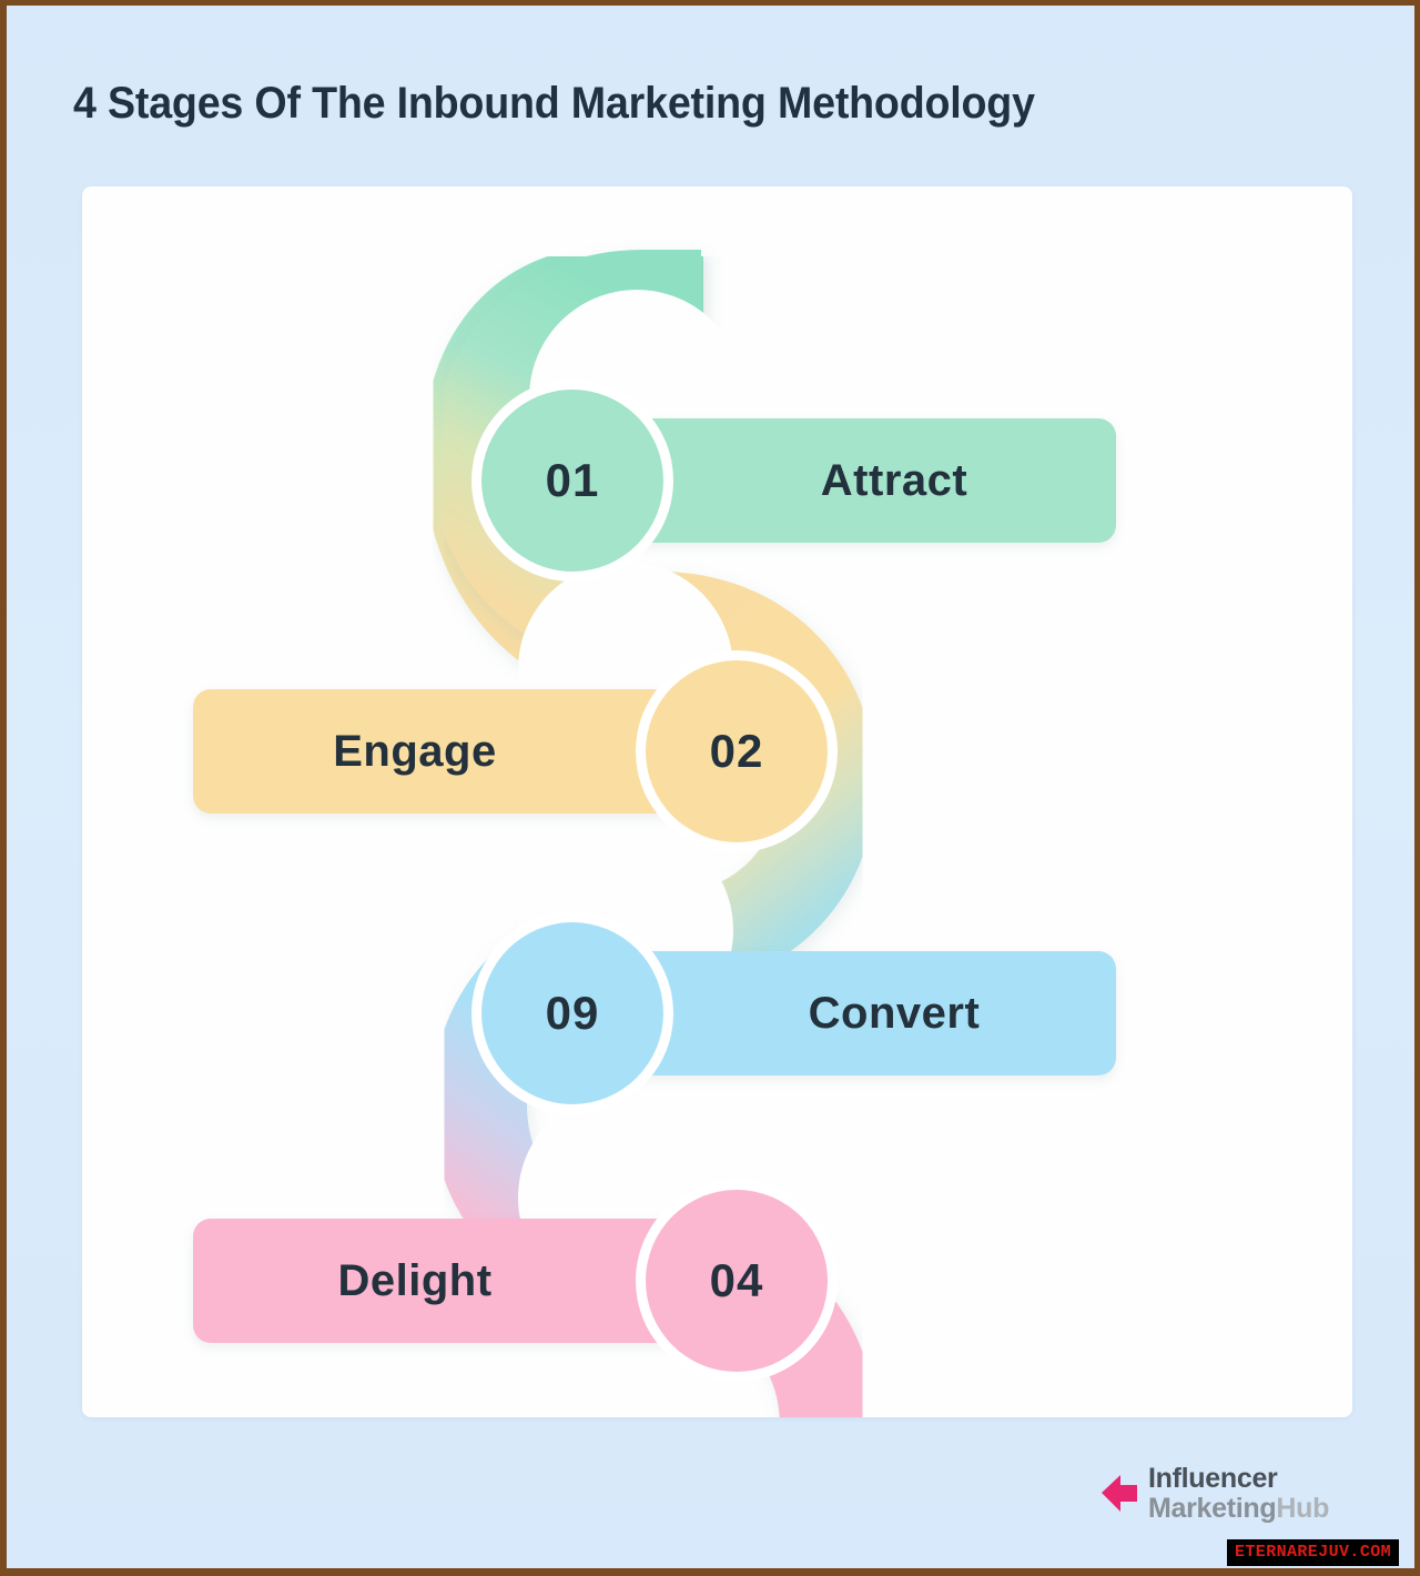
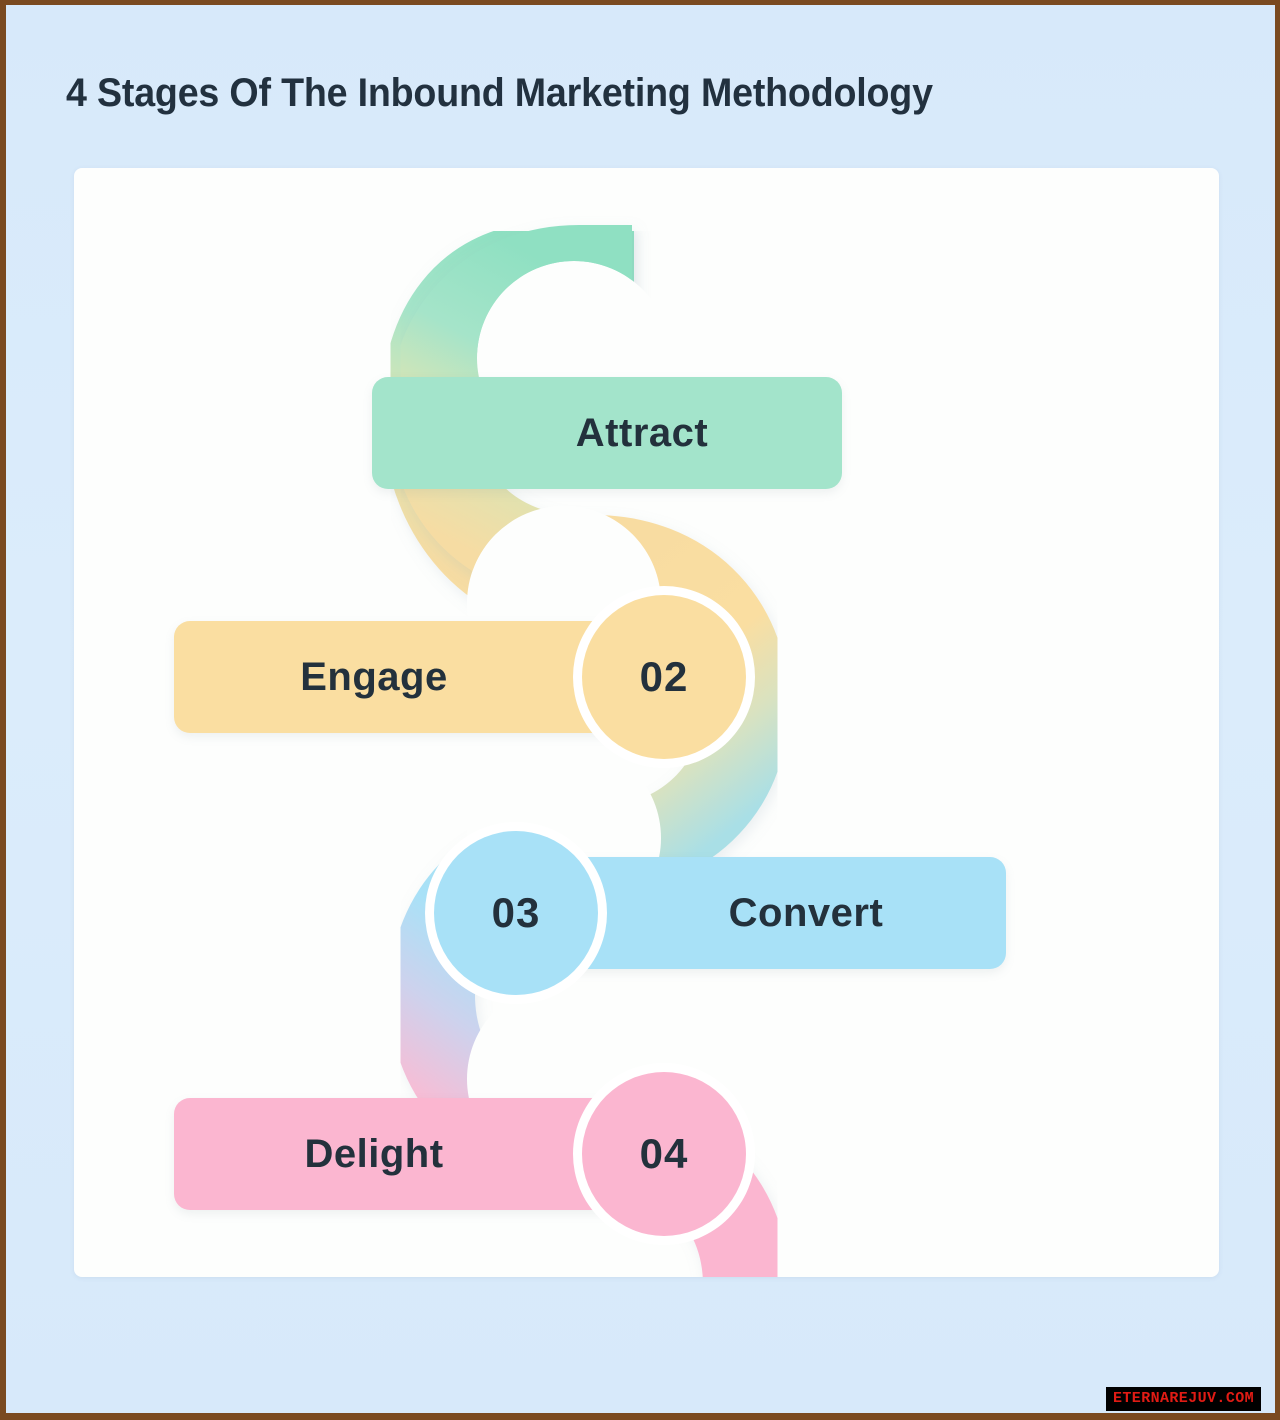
  4 Stages Of The Inbound Marketing Methodology
- 01
  Attract
  02
  Engage
- 09
+ 03
  Convert
  04
  Delight
- Influencer
- MarketingHub
  ETERNAREJUV.COM
